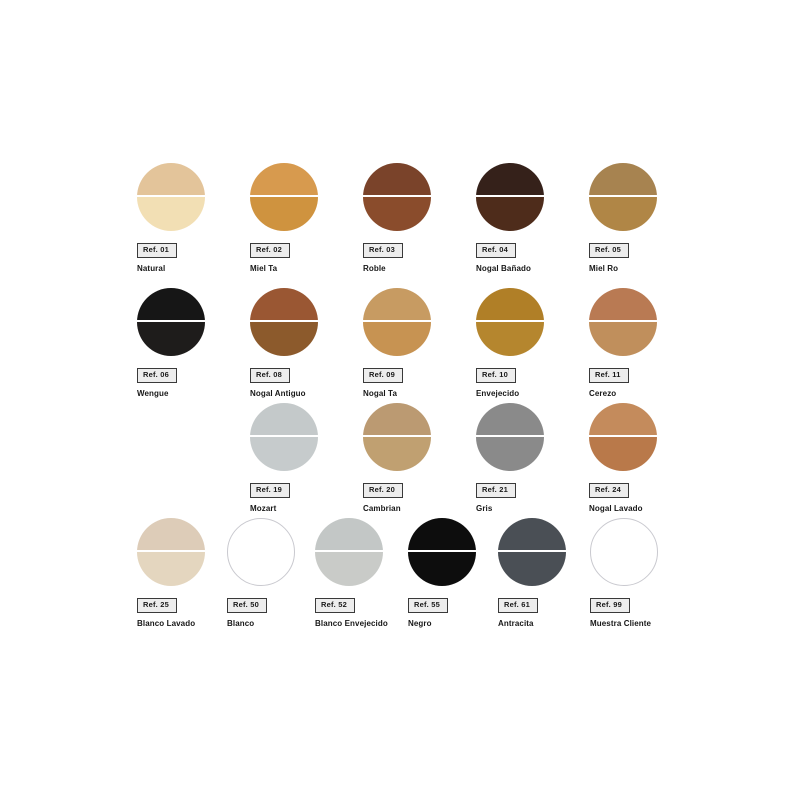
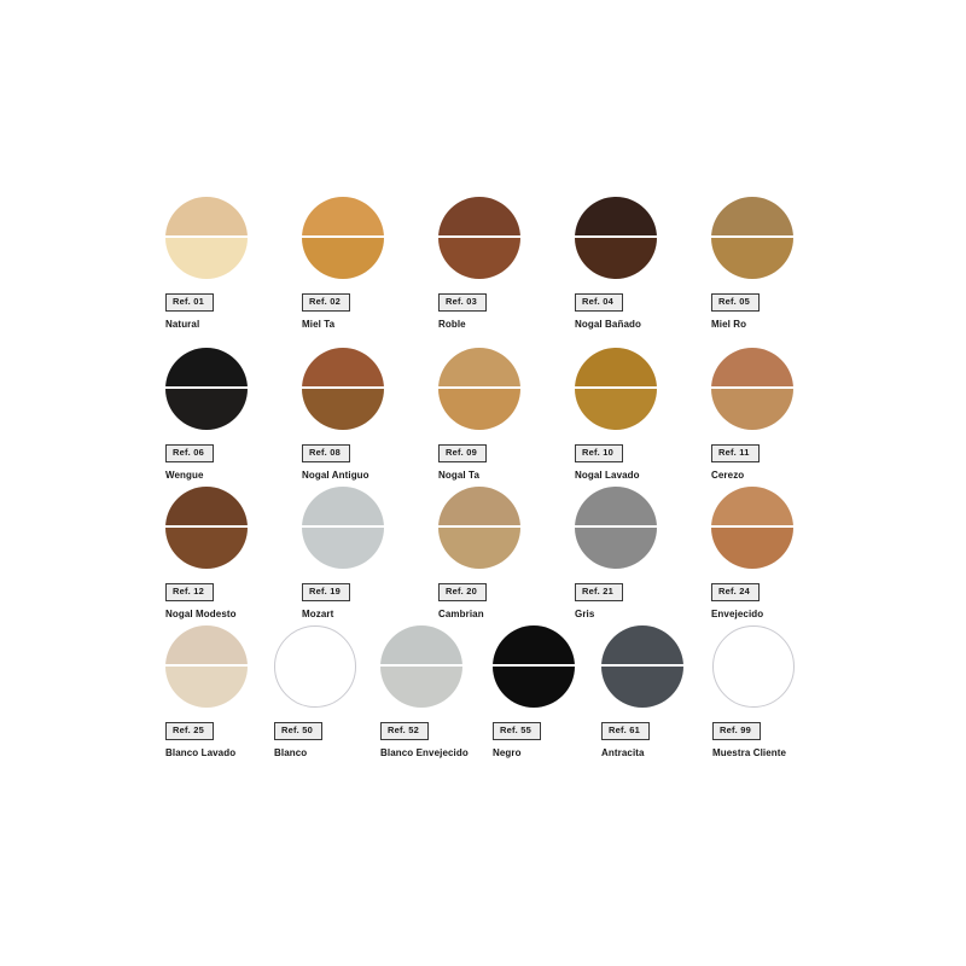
  Ref. 01
  Natural
  Ref. 02
  Miel Ta
  Ref. 03
  Roble
  Ref. 04
  Nogal Bañado
  Ref. 05
  Miel Ro
  Ref. 06
  Wengue
  Ref. 08
  Nogal Antiguo
  Ref. 09
  Nogal Ta
  Ref. 10
- Envejecido
+ Nogal Lavado
  Ref. 11
  Cerezo
+ Ref. 12
+ Nogal Modesto
  Ref. 19
  Mozart
  Ref. 20
  Cambrian
  Ref. 21
  Gris
  Ref. 24
- Nogal Lavado
+ Envejecido
  Ref. 25
  Blanco Lavado
  Ref. 50
  Blanco
  Ref. 52
  Blanco Envejecido
  Ref. 55
  Negro
  Ref. 61
  Antracita
  Ref. 99
  Muestra Cliente
